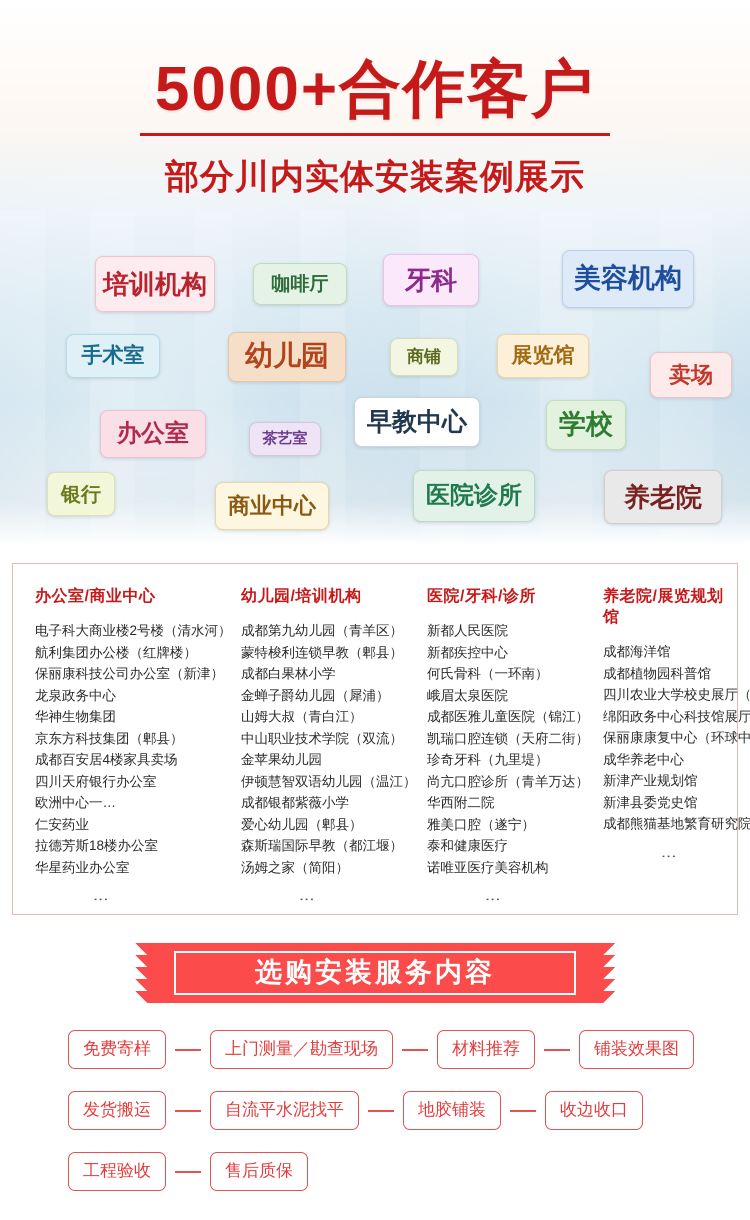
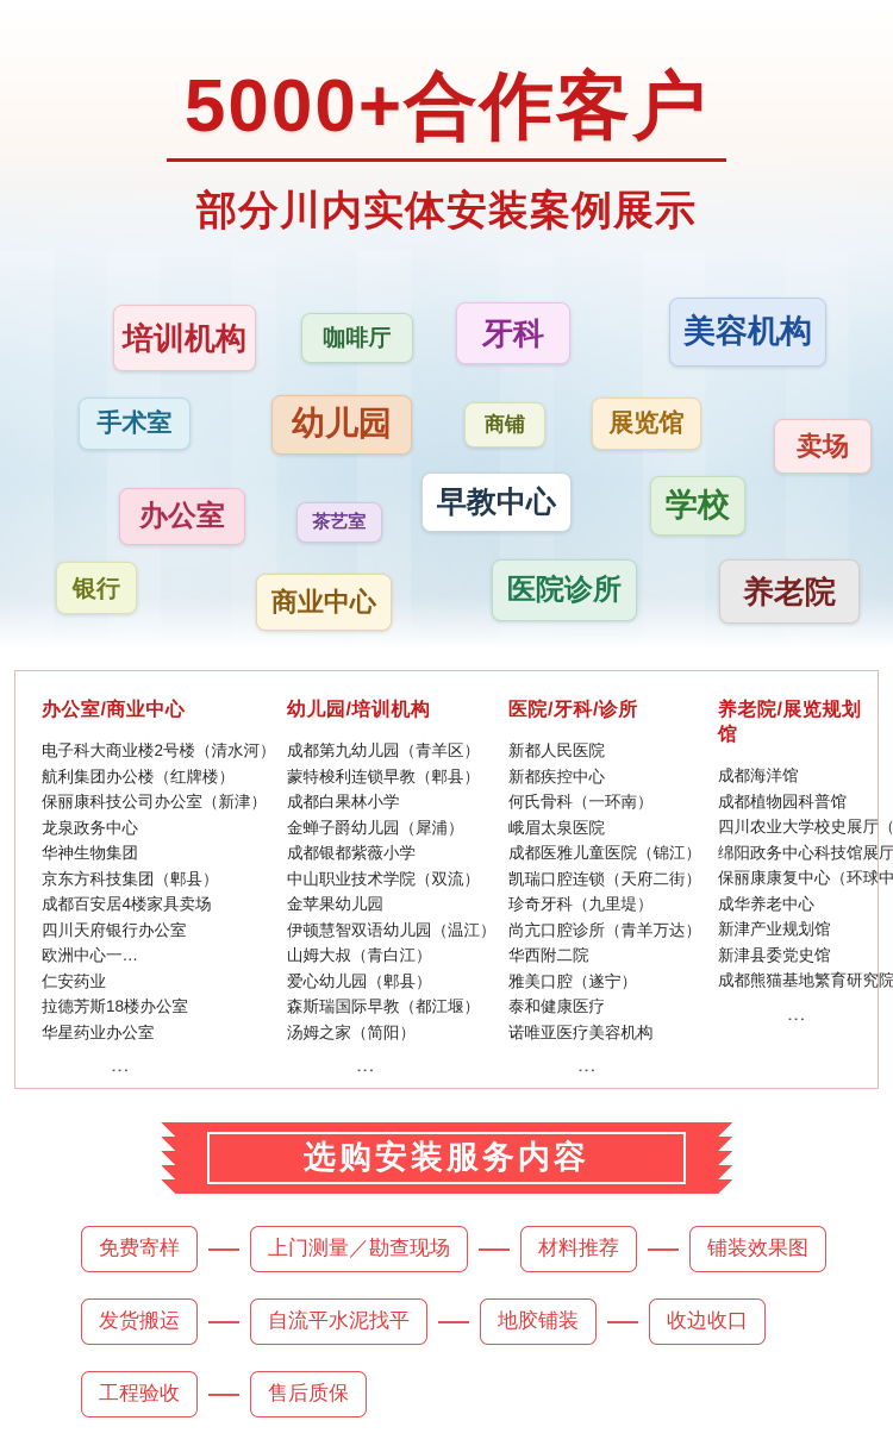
  5000+合作客户
  部分川内实体安装案例展示
  培训机构
  咖啡厅
  牙科
  美容机构
  手术室
  幼儿园
  商铺
  展览馆
  卖场
  办公室
  茶艺室
  早教中心
  学校
  银行
  商业中心
  医院诊所
  养老院
  办公室/商业中心
  电子科大商业楼2号楼（清水河
  航利集团办公楼（红牌楼）
  保丽康科技公司办公室（新津）
  龙泉政务中心
  华神生物集团
  京东方科技集团（郫县）
  成都百安居4楼家具卖场
  四川天府银行办公室
  欧洲中心一…
  仁安药业
  拉德芳斯18楼办公室
  华星药业办公室
  幼儿园/培训机构
  成都第九幼儿园（青羊区）
  蒙特梭利连锁早教（郫县）
  成都白果林小学
  金蝉子爵幼儿园（犀浦）
- 山姆大叔（青白江）
+ 成都银都紫薇小学
  中山职业技术学院（双流）
  金苹果幼儿园
  伊顿慧智双语幼儿园（温江
- 成都银都紫薇小学
+ 山姆大叔（青白江）
  爱心幼儿园（郫县）
  森斯瑞国际早教（都江堰）
  汤姆之家（简阳）
  医院/牙科/诊所
  新都人民医院
  新都疾控中心
  何氏骨科（一环南）
  峨眉太泉医院
  成都医雅儿童医院（锦江
  凯瑞口腔连锁（天府二街
  珍奇牙科（九里堤）
  尚亢口腔诊所（青羊万达
  华西附二院
  雅美口腔（遂宁）
  泰和健康医疗
  诺唯亚医疗美容机构
  养老院/展览规划馆
  成都海洋馆
  成都植物园科普馆
  四川农业大学校史展厅（
  绵阳政务中心科技馆展厅
  保丽康康复中心（环球中
  成华养老中心
  新津产业规划馆
  新津县委党史馆
  成都熊猫基地繁育研究院
  选购安装服务内容
  免费寄样
  上门测量／勘查现场
  材料推荐
  铺装效果图
  发货搬运
  自流平水泥找平
  地胶铺装
  收边收口
  工程验收
  售后质保
